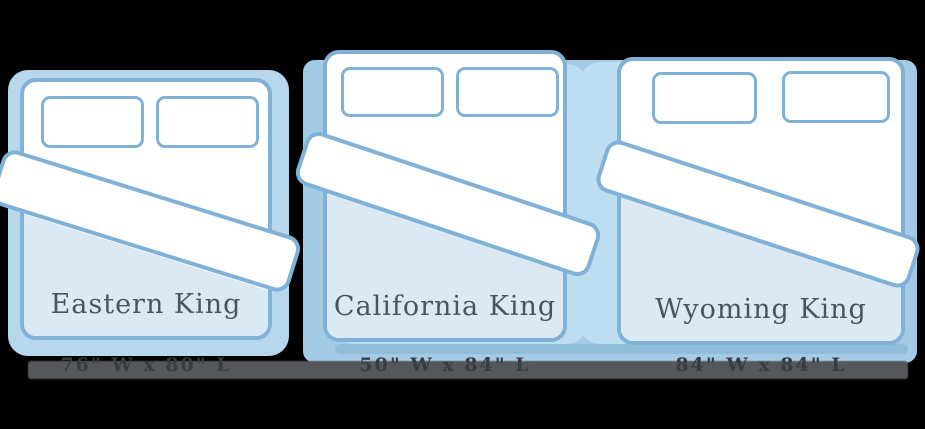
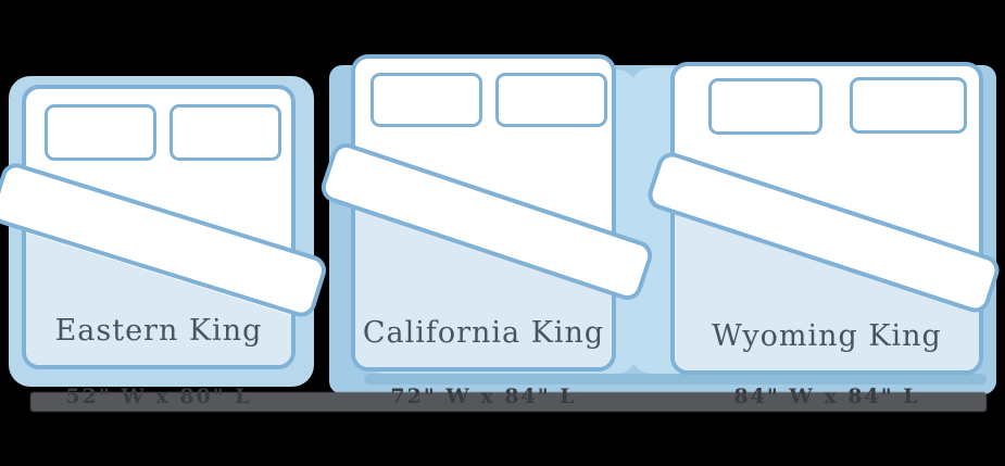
  Eastern King
  California King
  Wyoming King
- 76" W x 80" L
+ 52" W x 80" L
- 50" W x 84" L
+ 72" W x 84" L
  84" W x 84" L
